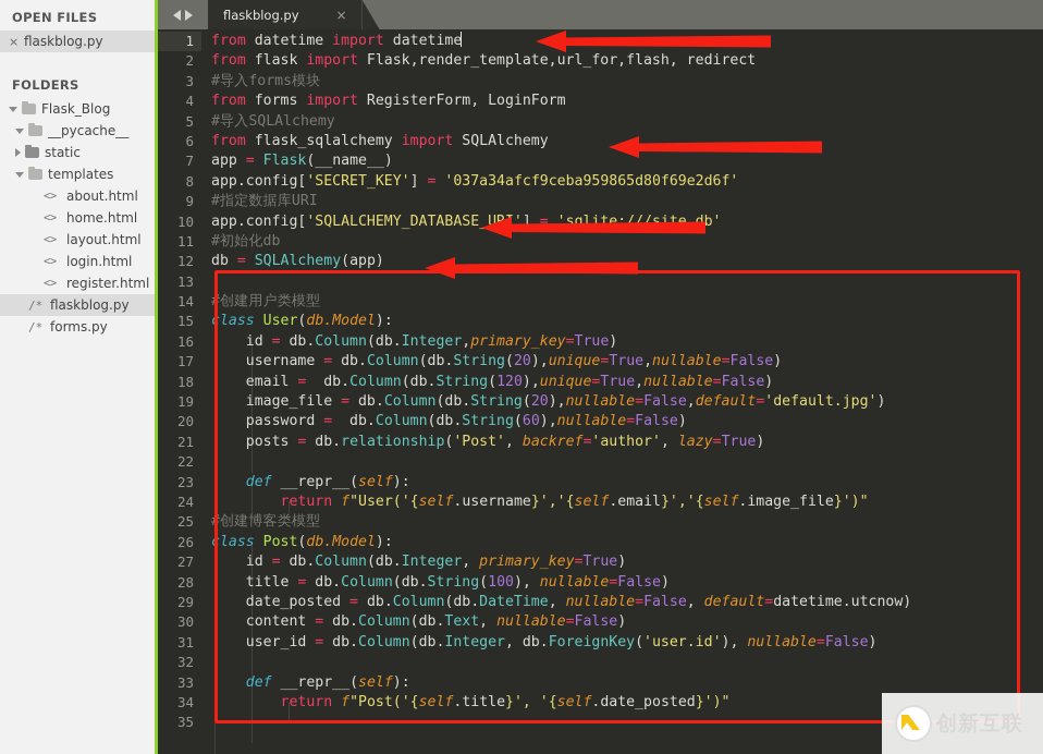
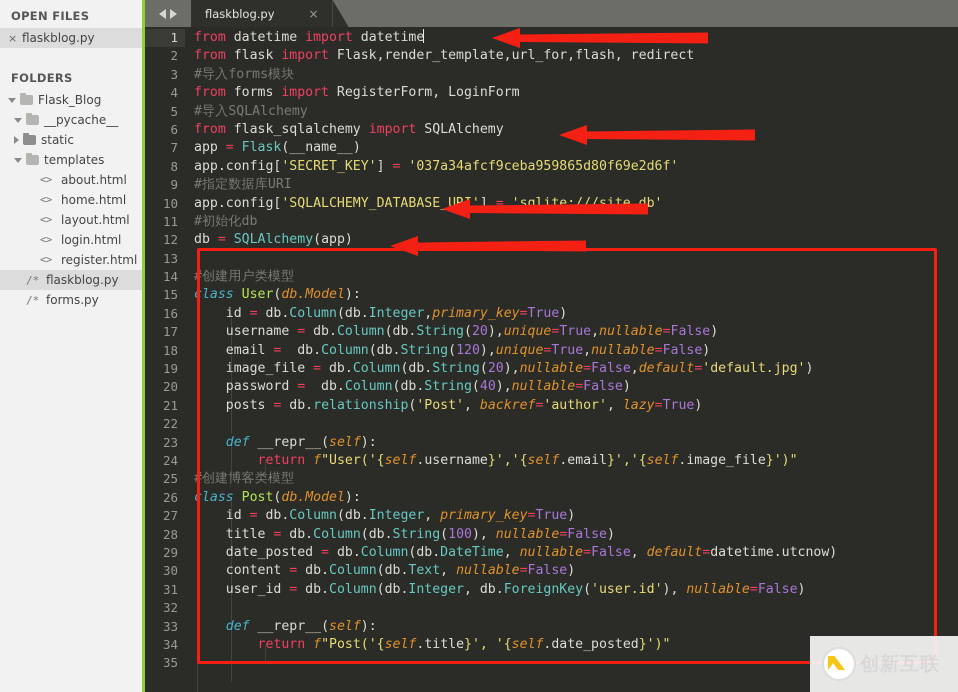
  OPEN FILES
  ×
  flaskblog.py
  FOLDERS
  Flask_Blog
  __pycache__
  static
  templates
  <>
  about.html
  <>
  home.html
  <>
  layout.html
  <>
  login.html
  <>
  register.html
  /*
  flaskblog.py
  /*
  forms.py
  flaskblog.py
  ×
  1
  2
  3
  4
  5
  6
  7
  8
  9
  10
  11
  12
  13
  14
  15
  16
  17
  18
  19
  20
  21
  22
  23
  24
  25
  26
  27
  28
  29
  30
  31
  32
  33
  34
  35
  from datetime import datetime
  from flask import Flask,render_template,url_for,flash, redirect
  #导入forms模块
  from forms import RegisterForm, LoginForm
  #导入SQLAlchemy
  from flask_sqlalchemy import SQLAlchemy
  app = Flask(__name__)
  app.config['SECRET_KEY'] = '037a34afcf9ceba959865d80f69e2d6f'
  #指定数据库URI
  app.config['SQLALCHEMY_DATABASE_U'] = 'sqlite:///site.db'
  #初始化db
  db = SQLAlchemy(app)
  #创建用户类模型
  class User(db.Model):
  id = db.Column(db.Integer,primary_key=True)
  username = db.Column(db.String(20),unique=True,nullable=False)
  email = db.Column(db.String(120),unique=True,nullable=False)
  image_file = db.Column(db.String(20),nullable=False,default='default.jpg')
- password = db.Column(db.String(60),nullable=False)
+ password = db.Column(db.String(40),nullable=False)
  posts = db.relationship('Post', backref='author', lazy=True)
  def __repr__(self):
  return f"User('{self.username}','{self.email}','{self.image_file}')"
  #创建博客类模型
  class Post(db.Model):
  id = db.Column(db.Integer, primary_key=True)
  title = db.Column(db.String(100), nullable=False)
  date_posted = db.Column(db.DateTime, nullable=False, default=datetime.utcnow)
  content = db.Column(db.Text, nullable=False)
  user_id = db.Column(db.Integer, db.ForeignKey('user.id'), nullable=False)
  def __repr__(self):
  return f"Post('{self.title}', '{self.date_posted}')"
  创新互联
